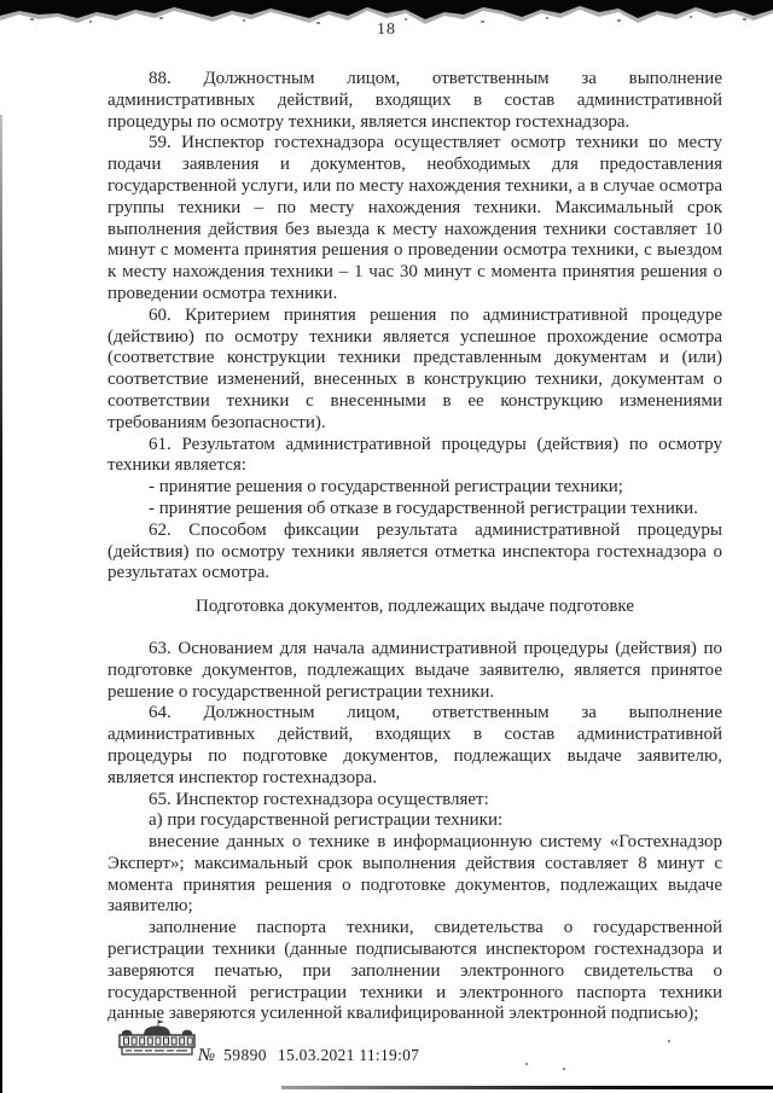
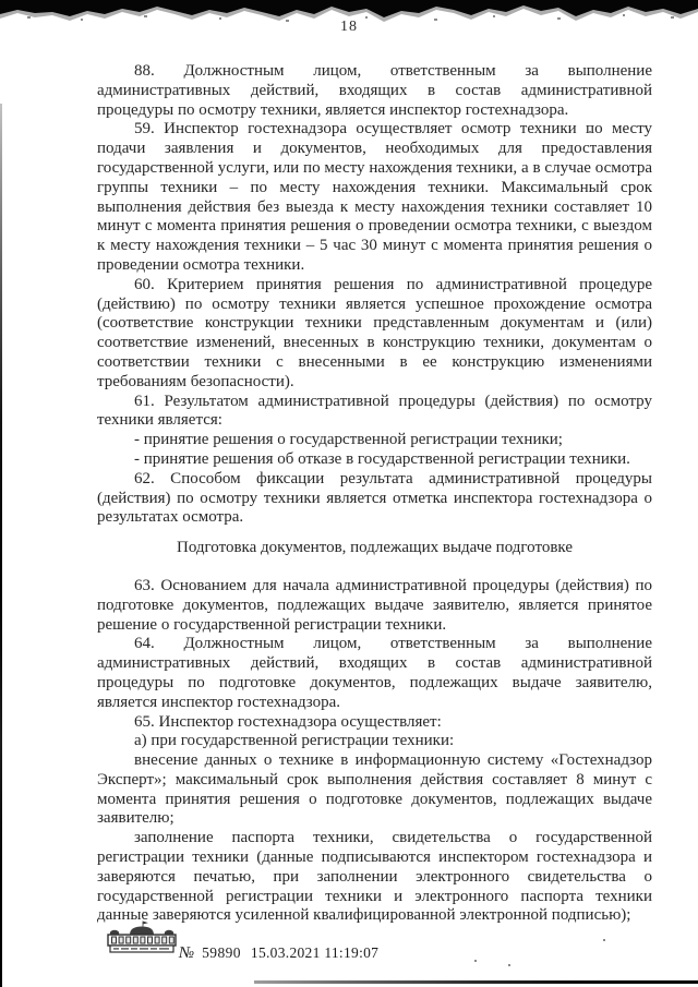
  18
  88. Должностным лицом, ответственным за выполнение административных действий, входящих в состав административной процедуры по осмотру техники, является инспектор гостехнадзора.
- 59. Инспектор гостехнадзора осуществляет осмотр техники по месту подачи заявления и документов, необходимых для предоставления государственной услуги, или по месту нахождения техники, а в случае осмотра группы техники – по месту нахождения техники. Максимальный срок выполнения действия без выезда к месту нахождения техники составляет 10 минут с момента принятия решения о проведении осмотра техники, с выездом к месту нахождения техники – 1 час 30 минут с момента принятия решения о проведении осмотра техники.
+ 59. Инспектор гостехнадзора осуществляет осмотр техники по месту подачи заявления и документов, необходимых для предоставления государственной услуги, или по месту нахождения техники, а в случае осмотра группы техники – по месту нахождения техники. Максимальный срок выполнения действия без выезда к месту нахождения техники составляет 10 минут с момента принятия решения о проведении осмотра техники, с выездом к месту нахождения техники – 5 час 30 минут с момента принятия решения о проведении осмотра техники.
  60. Критерием принятия решения по административной процедуре (действию) по осмотру техники является успешное прохождение осмотра (соответствие конструкции техники представленным документам и (или) соответствие изменений, внесенных в конструкцию техники, документам о соответствии техники с внесенными в ее конструкцию изменениями требованиям безопасности).
  61. Результатом административной процедуры (действия) по осмотру техники является:
  - принятие решения о государственной регистрации техники;
  - принятие решения об отказе в государственной регистрации техники.
  62. Способом фиксации результата административной процедуры (действия) по осмотру техники является отметка инспектора гостехнадзора о результатах осмотра.
  Подготовка документов, подлежащих выдаче подготовке
  63. Основанием для начала административной процедуры (действия) по подготовке документов, подлежащих выдаче заявителю, является принятое решение о государственной регистрации техники.
  64. Должностным лицом, ответственным за выполнение административных действий, входящих в состав административной процедуры по подготовке документов, подлежащих выдаче заявителю, является инспектор гостехнадзора.
  65. Инспектор гостехнадзора осуществляет:
  а) при государственной регистрации техники:
  внесение данных о технике в информационную систему «Гостехнадзор Эксперт»; максимальный срок выполнения действия составляет 8 минут с момента принятия решения о подготовке документов, подлежащих выдаче заявителю;
  заполнение паспорта техники, свидетельства о государственной регистрации техники (данные подписываются инспектором гостехнадзора и заверяются печатью, при заполнении электронного свидетельства о государственной регистрации техники и электронного паспорта техники данные заверяются усиленной квалифицированной электронной подписью);
  № 59890 15.03.2021 11:19:07
